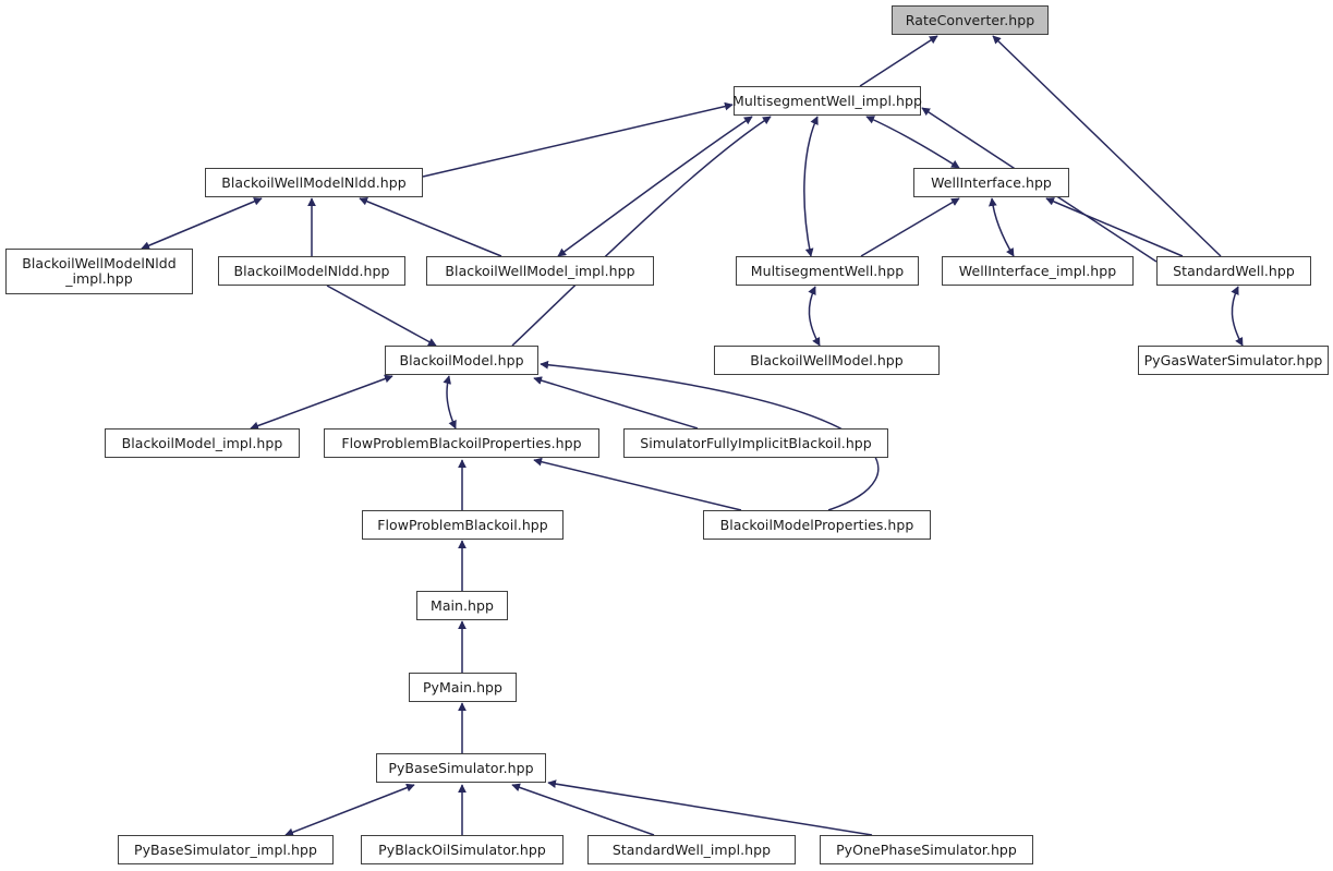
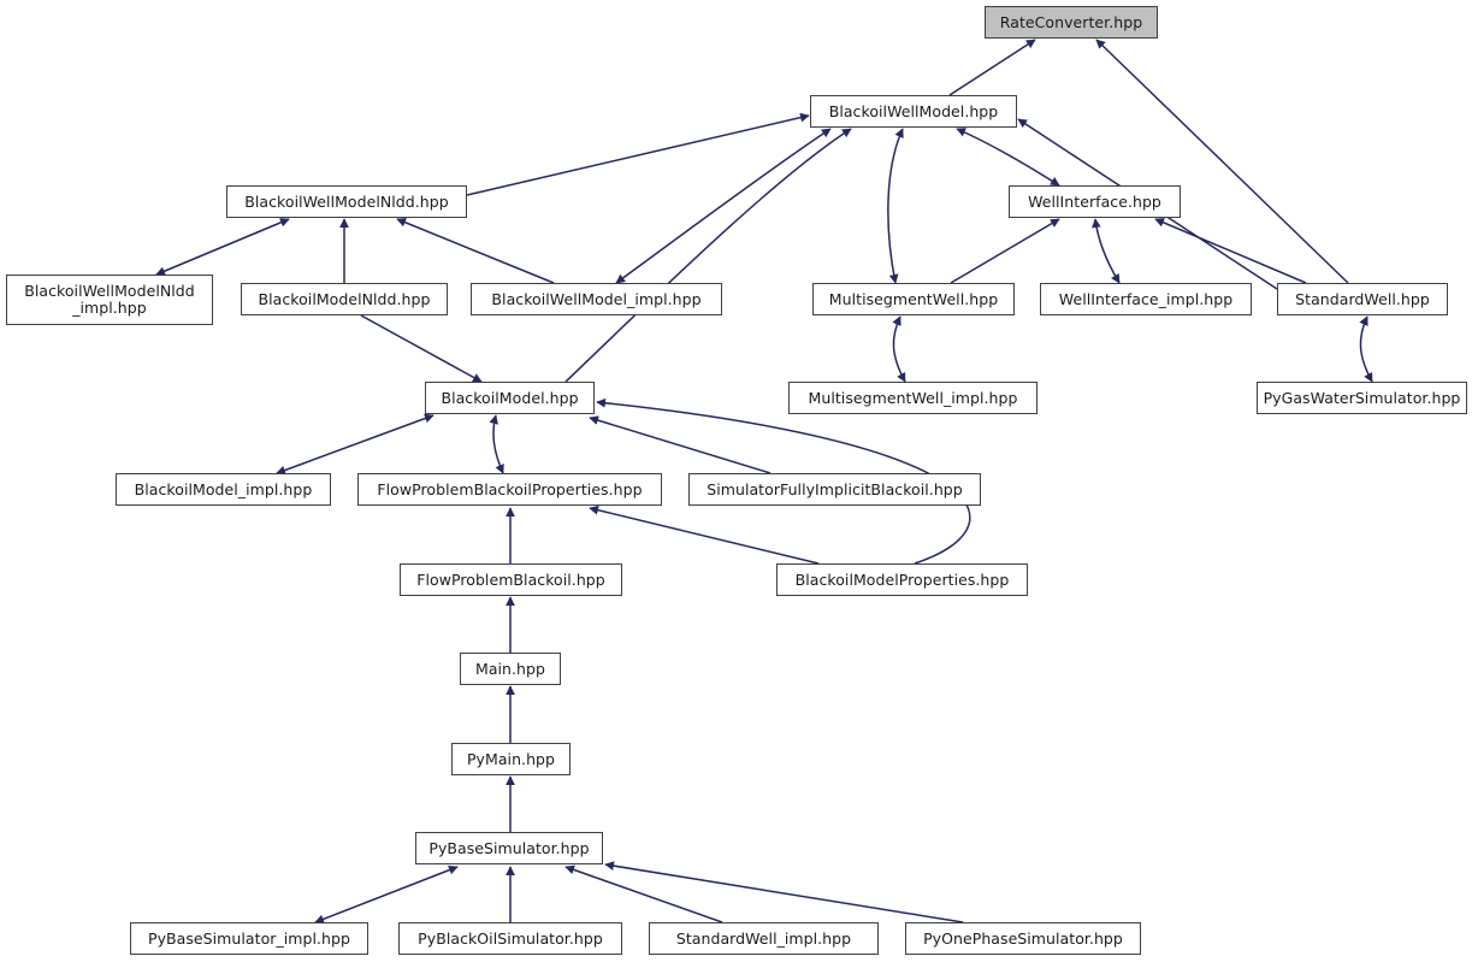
  RateConverter.hpp
- MultisegmentWell_impl.hpp
+ BlackoilWellModel.hpp
  BlackoilWellModelNldd.hpp
  WellInterface.hpp
  BlackoilWellModelNldd
  _impl.hpp
  BlackoilModelNldd.hpp
  BlackoilWellModel_impl.hpp
  MultisegmentWell.hpp
  WellInterface_impl.hpp
  StandardWell.hpp
- BlackoilWellModel.hpp
+ MultisegmentWell_impl.hpp
  PyGasWaterSimulator.hpp
  BlackoilModel.hpp
  BlackoilModel_impl.hpp
  FlowProblemBlackoilProperties.hpp
  SimulatorFullyImplicitBlackoil.hpp
  BlackoilModelProperties.hpp
  FlowProblemBlackoil.hpp
  Main.hpp
  PyMain.hpp
  PyBaseSimulator.hpp
  PyBaseSimulator_impl.hpp
  PyBlackOilSimulator.hpp
  StandardWell_impl.hpp
  PyOnePhaseSimulator.hpp
